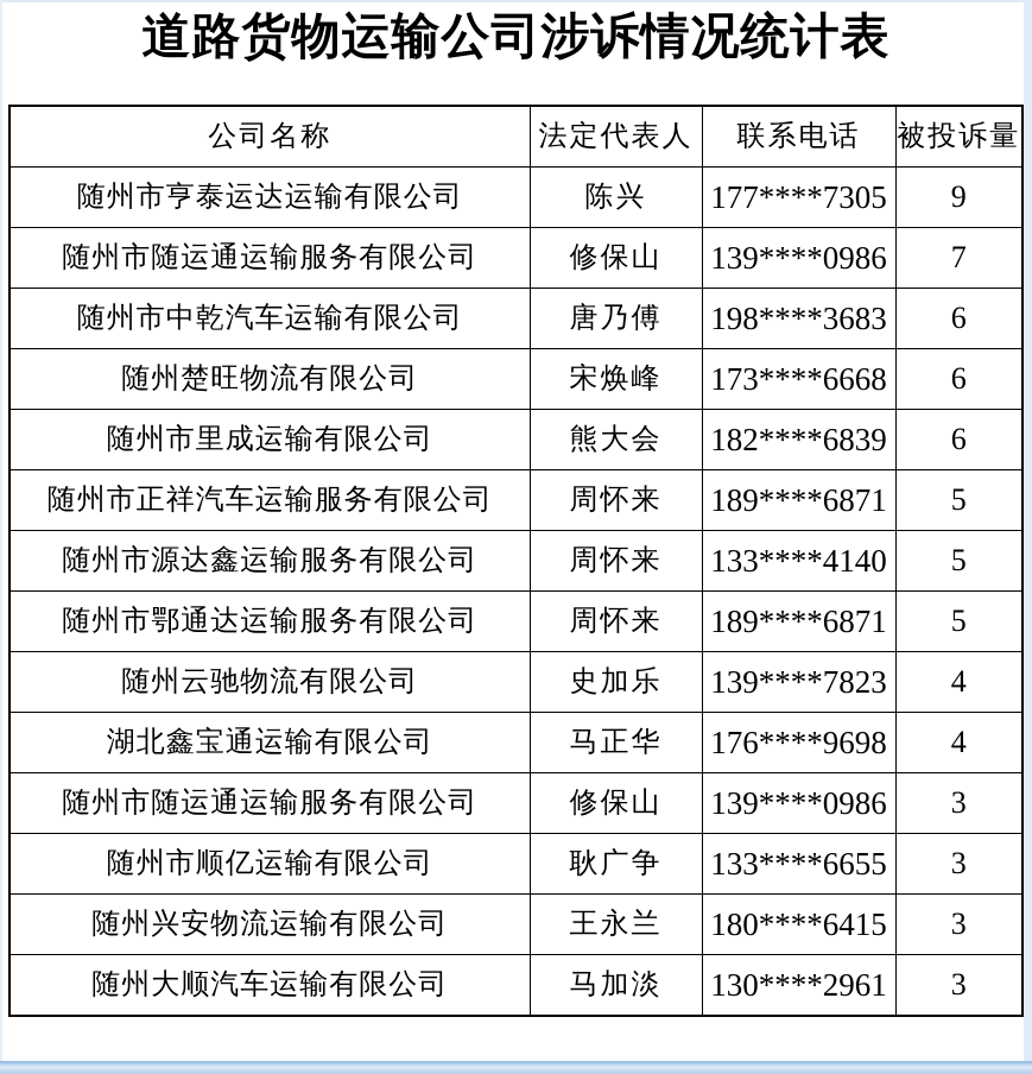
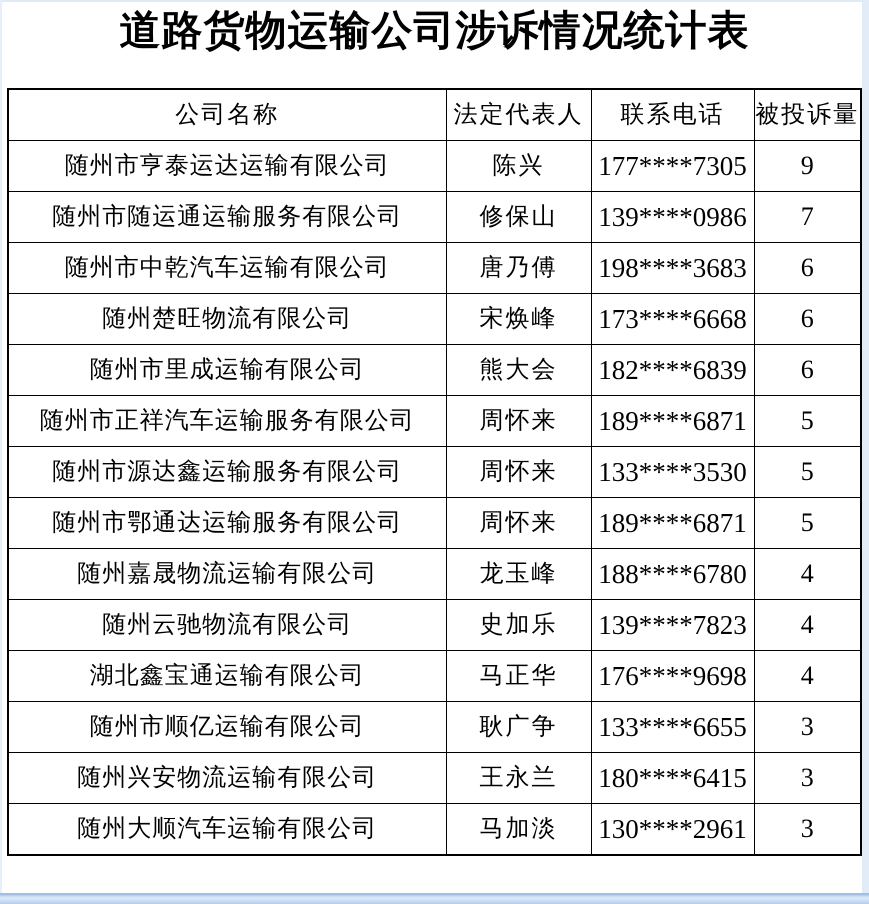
  道路货物运输公司涉诉情况统计表
  公司名称	法定代表人	联系电话	被投诉量
  随州市亨泰运达运输有限公司	陈兴	177****7305	9
  随州市随运通运输服务有限公司	修保山	139****0986	7
  随州市中乾汽车运输有限公司	唐乃傅	198****3683	6
  随州楚旺物流有限公司	宋焕峰	173****6668	6
  随州市里成运输有限公司	熊大会	182****6839	6
  随州市正祥汽车运输服务有限公司	周怀来	189****6871	5
- 随州市源达鑫运输服务有限公司	周怀来	133****4140	5
+ 随州市源达鑫运输服务有限公司	周怀来	133****3530	5
  随州市鄂通达运输服务有限公司	周怀来	189****6871	5
+ 随州嘉晟物流运输有限公司	龙玉峰	188****6780	4
  随州云驰物流有限公司	史加乐	139****7823	4
  湖北鑫宝通运输有限公司	马正华	176****9698	4
- 随州市随运通运输服务有限公司	修保山	139****0986	3
  随州市顺亿运输有限公司	耿广争	133****6655	3
  随州兴安物流运输有限公司	王永兰	180****6415	3
  随州大顺汽车运输有限公司	马加淡	130****2961	3
